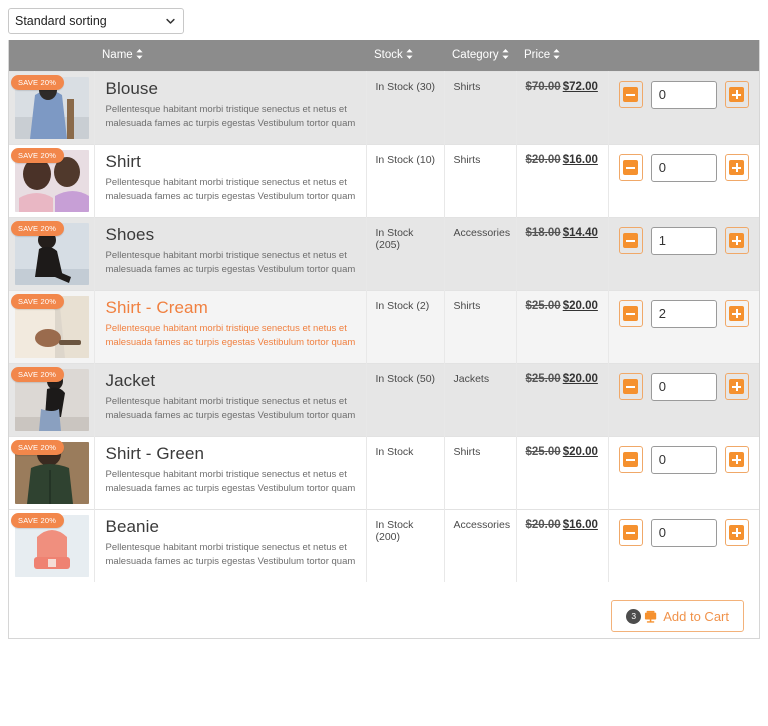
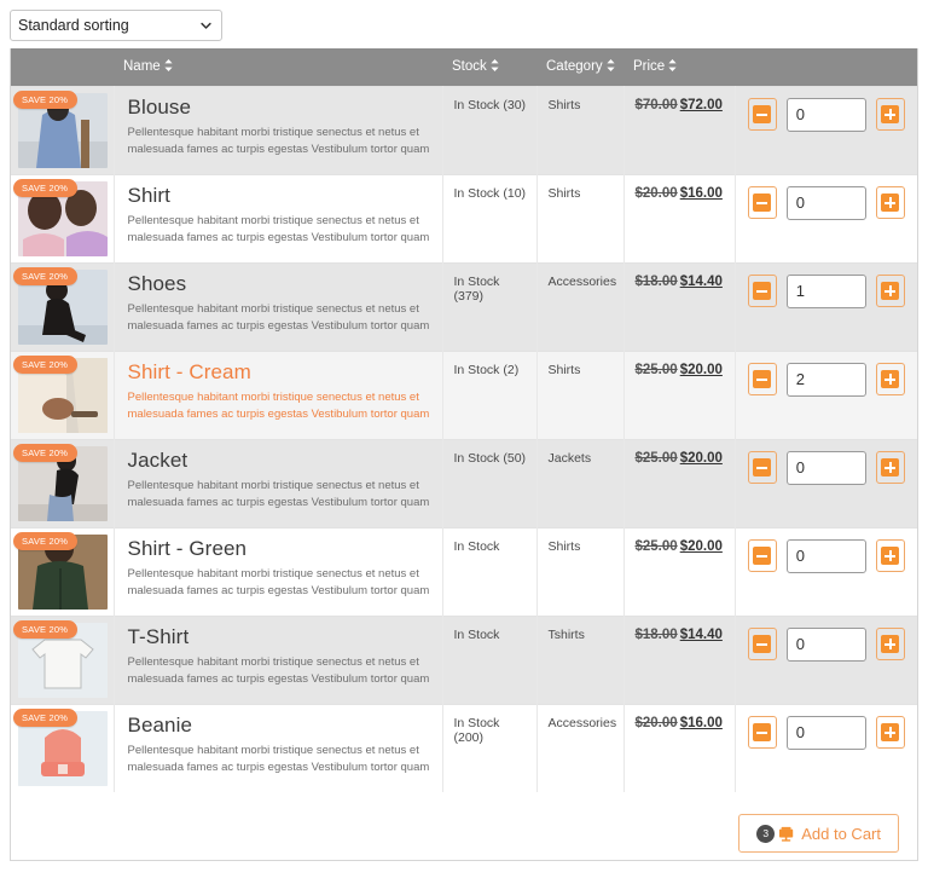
  Standard sorting
  	Name	Stock	Category	Price
  SAVE 20%	Blouse Pellentesque habitant morbi tristique senectus et netus et malesuada fames ac turpis egestas Vestibulum tortor quam	In Stock (30)	Shirts	$70.00 $72.00	0
  SAVE 20%	Shirt Pellentesque habitant morbi tristique senectus et netus et malesuada fames ac turpis egestas Vestibulum tortor quam	In Stock (10)	Shirts	$20.00 $16.00	0
- SAVE 20%	Shoes Pellentesque habitant morbi tristique senectus et netus et malesuada fames ac turpis egestas Vestibulum tortor quam	In Stock (205)	Accessories	$18.00 $14.40	1
+ SAVE 20%	Shoes Pellentesque habitant morbi tristique senectus et netus et malesuada fames ac turpis egestas Vestibulum tortor quam	In Stock (379)	Accessories	$18.00 $14.40	1
  SAVE 20%	Shirt - Cream Pellentesque habitant morbi tristique senectus et netus et malesuada fames ac turpis egestas Vestibulum tortor quam	In Stock (2)	Shirts	$25.00 $20.00	2
  SAVE 20%	Jacket Pellentesque habitant morbi tristique senectus et netus et malesuada fames ac turpis egestas Vestibulum tortor quam	In Stock (50)	Jackets	$25.00 $20.00	0
  SAVE 20%	Shirt - Green Pellentesque habitant morbi tristique senectus et netus et malesuada fames ac turpis egestas Vestibulum tortor quam	In Stock	Shirts	$25.00 $20.00	0
+ SAVE 20%	T-Shirt Pellentesque habitant morbi tristique senectus et netus et malesuada fames ac turpis egestas Vestibulum tortor quam	In Stock	Tshirts	$18.00 $14.40	0
  SAVE 20%	Beanie Pellentesque habitant morbi tristique senectus et netus et malesuada fames ac turpis egestas Vestibulum tortor quam	In Stock (200)	Accessories	$20.00 $16.00	0
  3 Add to Cart
